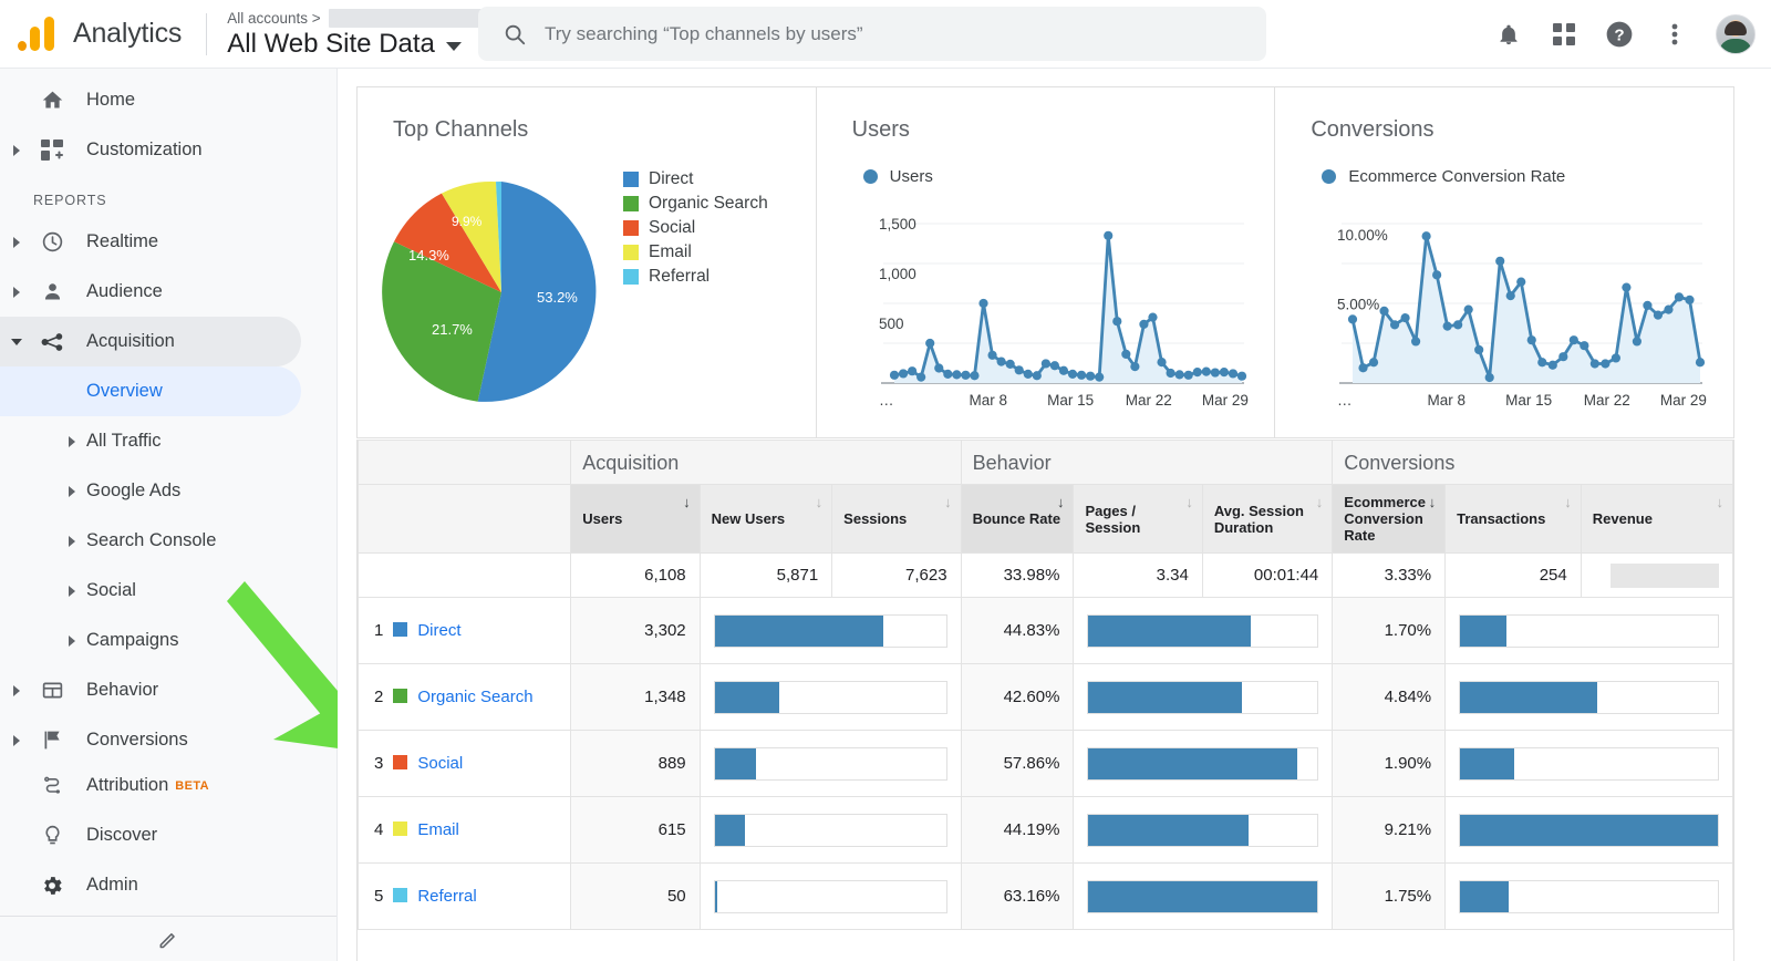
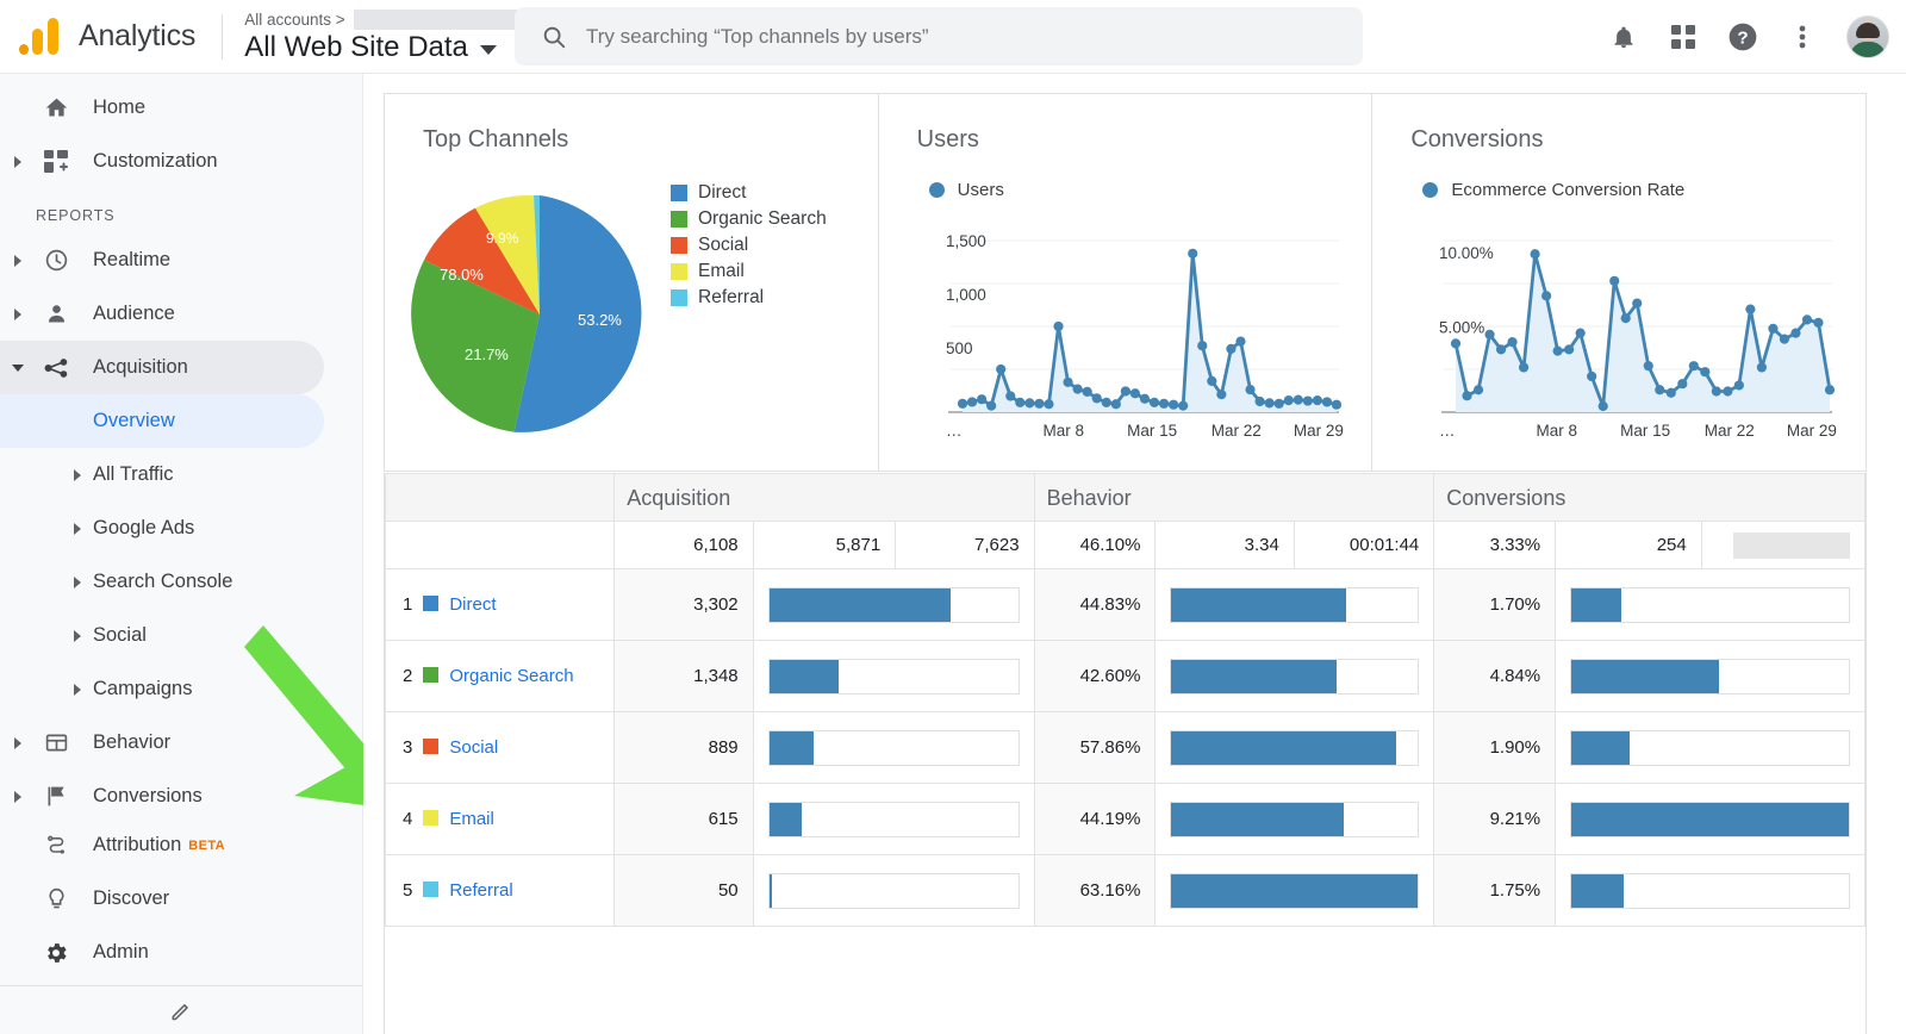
  Analytics
  All accounts >
  All Web Site Data
  Try searching “Top channels by users”
  ?
  Home
  Customization
  REPORTS
  Realtime
  Audience
  Acquisition
  Overview
  All Traffic
  Google Ads
  Search Console
  Social
  Campaigns
  Behavior
  Conversions
  Attribution
  BETA
  Discover
  Admin
  Top Channels
  53.2%
  21.7%
- 14.3%
+ 78.0%
  9.9%
  Direct
  Organic Search
  Social
  Email
  Referral
  Users
  Users
  500
  1,000
  1,500
  …
  Mar 8
  Mar 15
  Mar 22
  Mar 29
  Conversions
  Ecommerce Conversion Rate
  5.00%
  10.00%
  …
  Mar 8
  Mar 15
  Mar 22
  Mar 29
  	Acquisition	Behavior	Conversions
- 	Users ↓	New Users ↓	Sessions ↓	Bounce Rate ↓	Pages / Session ↓	Avg. Session Duration ↓	Ecommerce Conversion Rate ↓	Transactions ↓	Revenue ↓
- 	6,108	5,871	7,623	33.98%	3.34	00:01:44	3.33%	254
+ 	6,108	5,871	7,623	46.10%	3.34	00:01:44	3.33%	254
  1 Direct	3,302		44.83%		1.70%
  2 Organic Search	1,348		42.60%		4.84%
  3 Social	889		57.86%		1.90%
  4 Email	615		44.19%		9.21%
  5 Referral	50		63.16%		1.75%
